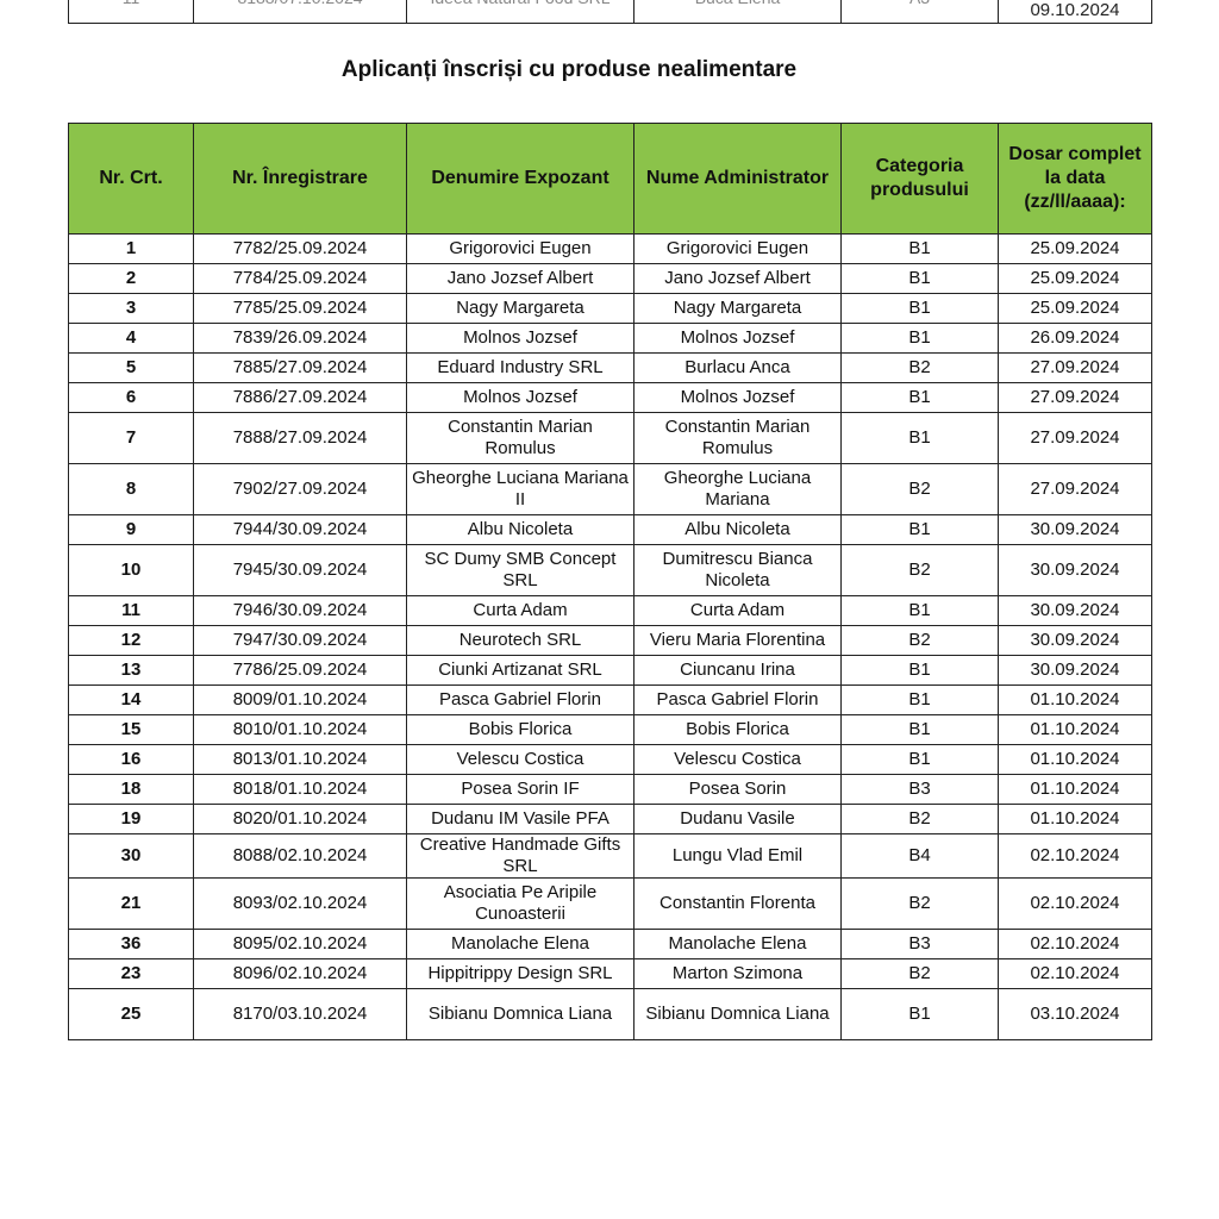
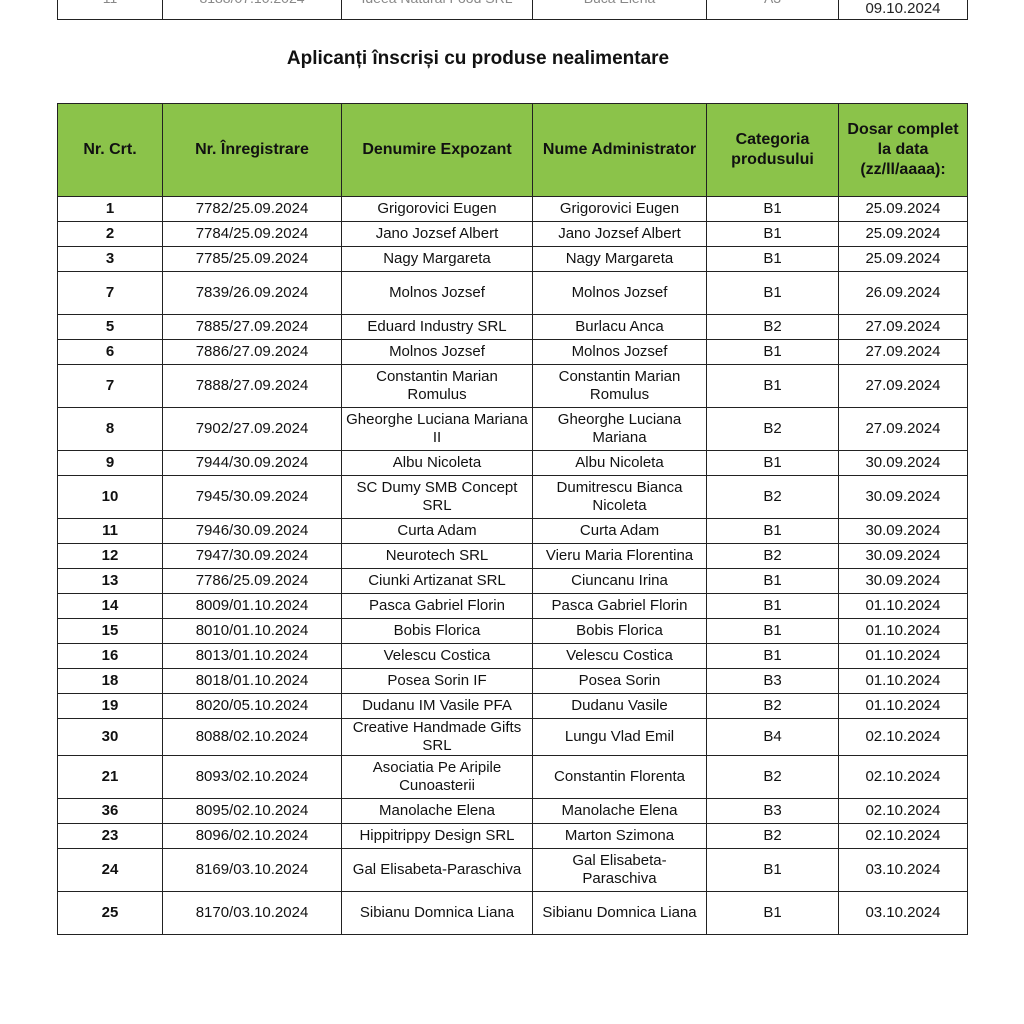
  Aplicanți înscriși cu produse nealimentare
  Nr. Crt.	Nr. Înregistrare	Denumire Expozant	Nume Administrator	Categoria produsului	Dosar complet la data (zz/ll/aaaa):
  1	7782/25.09.2024	Grigorovici Eugen	Grigorovici Eugen	B1	25.09.2024
  2	7784/25.09.2024	Jano Jozsef Albert	Jano Jozsef Albert	B1	25.09.2024
  3	7785/25.09.2024	Nagy Margareta	Nagy Margareta	B1	25.09.2024
- 4	7839/26.09.2024	Molnos Jozsef	Molnos Jozsef	B1	26.09.2024
+ 7	7839/26.09.2024	Molnos Jozsef	Molnos Jozsef	B1	26.09.2024
  5	7885/27.09.2024	Eduard Industry SRL	Burlacu Anca	B2	27.09.2024
  6	7886/27.09.2024	Molnos Jozsef	Molnos Jozsef	B1	27.09.2024
  7	7888/27.09.2024	Constantin Marian Romulus	Constantin Marian Romulus	B1	27.09.2024
  8	7902/27.09.2024	Gheorghe Luciana Mariana II	Gheorghe Luciana Mariana	B2	27.09.2024
  9	7944/30.09.2024	Albu Nicoleta	Albu Nicoleta	B1	30.09.2024
  10	7945/30.09.2024	SC Dumy SMB Concept SRL	Dumitrescu Bianca Nicoleta	B2	30.09.2024
  11	7946/30.09.2024	Curta Adam	Curta Adam	B1	30.09.2024
  12	7947/30.09.2024	Neurotech SRL	Vieru Maria Florentina	B2	30.09.2024
  13	7786/25.09.2024	Ciunki Artizanat SRL	Ciuncanu Irina	B1	30.09.2024
  14	8009/01.10.2024	Pasca Gabriel Florin	Pasca Gabriel Florin	B1	01.10.2024
  15	8010/01.10.2024	Bobis Florica	Bobis Florica	B1	01.10.2024
  16	8013/01.10.2024	Velescu Costica	Velescu Costica	B1	01.10.2024
  18	8018/01.10.2024	Posea Sorin IF	Posea Sorin	B3	01.10.2024
- 19	8020/01.10.2024	Dudanu IM Vasile PFA	Dudanu Vasile	B2	01.10.2024
+ 19	8020/05.10.2024	Dudanu IM Vasile PFA	Dudanu Vasile	B2	01.10.2024
  30	8088/02.10.2024	Creative Handmade Gifts SRL	Lungu Vlad Emil	B4	02.10.2024
  21	8093/02.10.2024	Asociatia Pe Aripile Cunoasterii	Constantin Florenta	B2	02.10.2024
  36	8095/02.10.2024	Manolache Elena	Manolache Elena	B3	02.10.2024
  23	8096/02.10.2024	Hippitrippy Design SRL	Marton Szimona	B2	02.10.2024
+ 24	8169/03.10.2024	Gal Elisabeta-Paraschiva	Gal Elisabeta-Paraschiva	B1	03.10.2024
  25	8170/03.10.2024	Sibianu Domnica Liana	Sibianu Domnica Liana	B1	03.10.2024
